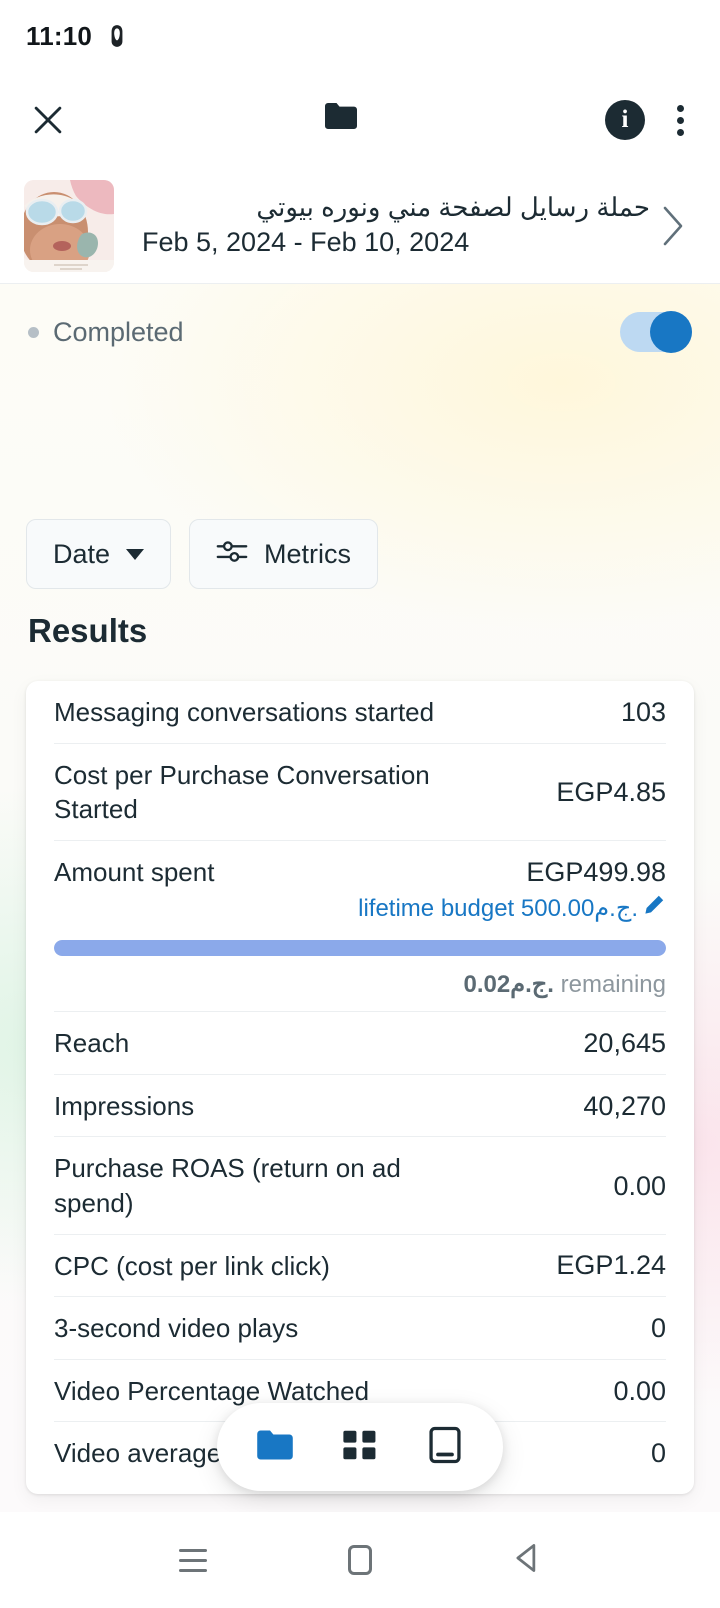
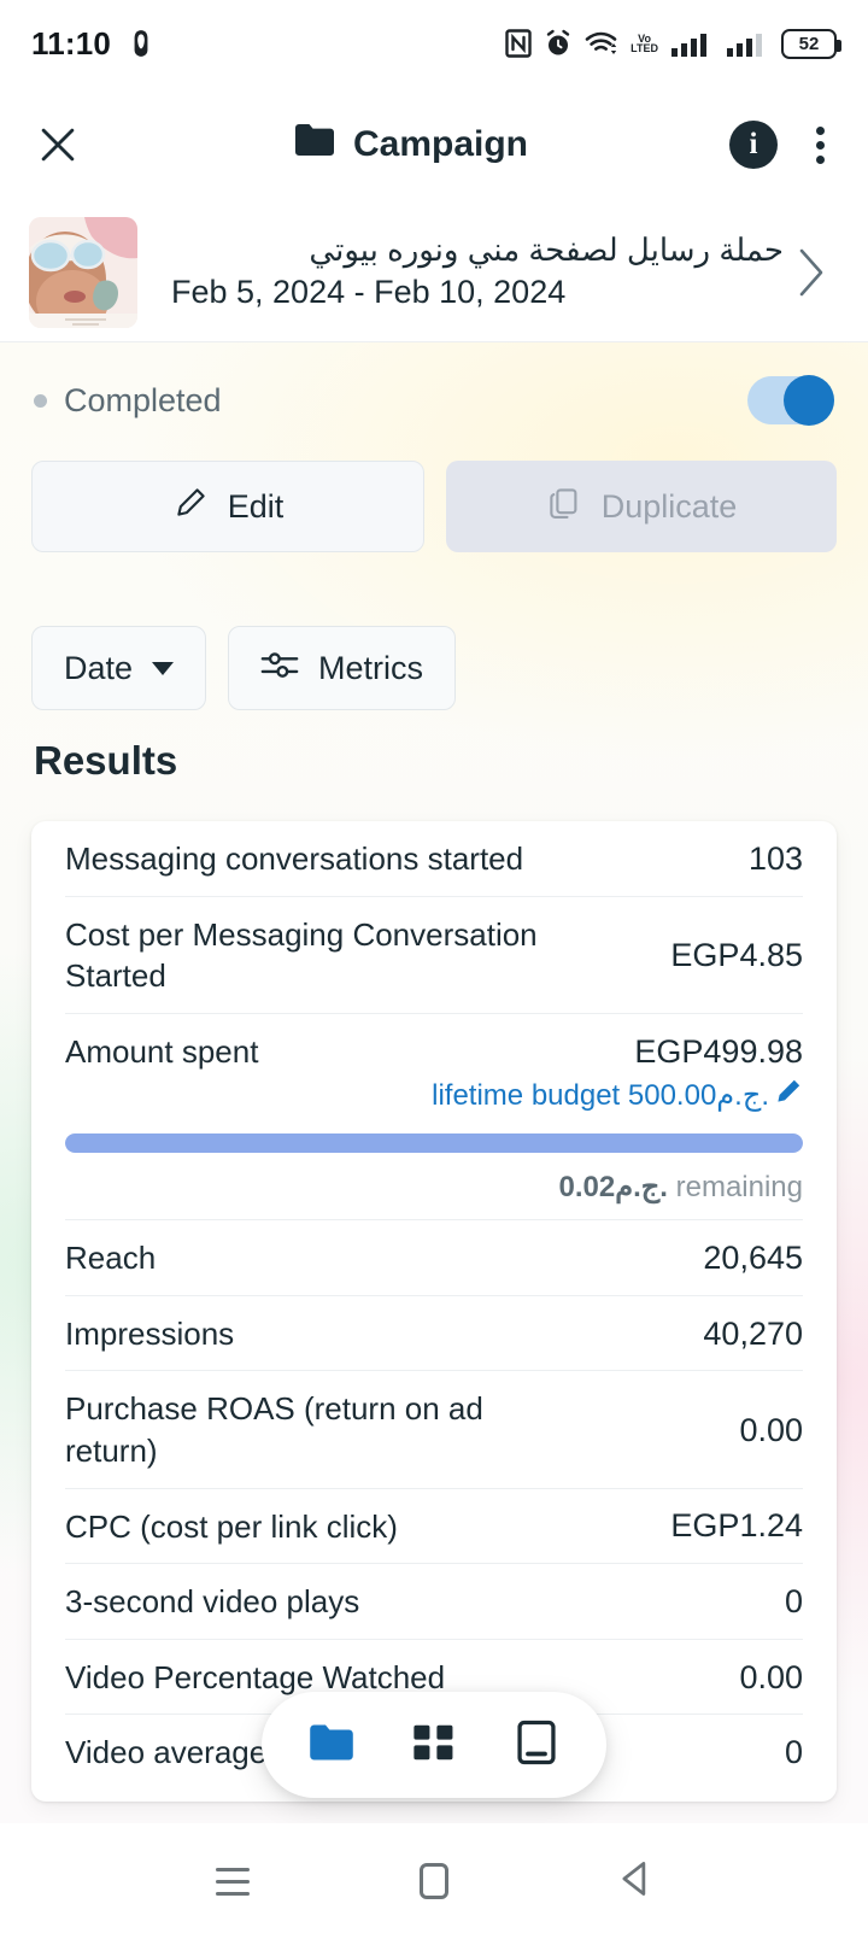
  11:10
+ Vo
+ LTED
+ 52
+ Campaign
  i
  حملة رسايل لصفحة مني ونوره بيوتي
  Feb 5, 2024 - Feb 10, 2024
  Completed
+ Edit
+ Duplicate
  Date
  Metrics
  Results
  Messaging conversations started
  103
- Cost per Purchase Conversation Started
+ Cost per Messaging Conversation Started
  EGP4.85
  Amount spent
  EGP499.98
  lifetime budget 500.00ج.م.
  0.02ج.م. remaining
  Reach
  20,645
  Impressions
  40,270
- Purchase ROAS (return on ad spend)
+ Purchase ROAS (return on ad return)
  0.00
  CPC (cost per link click)
  EGP1.24
  3-second video plays
  0
  Video Percentage Watched
  0.00
  0
